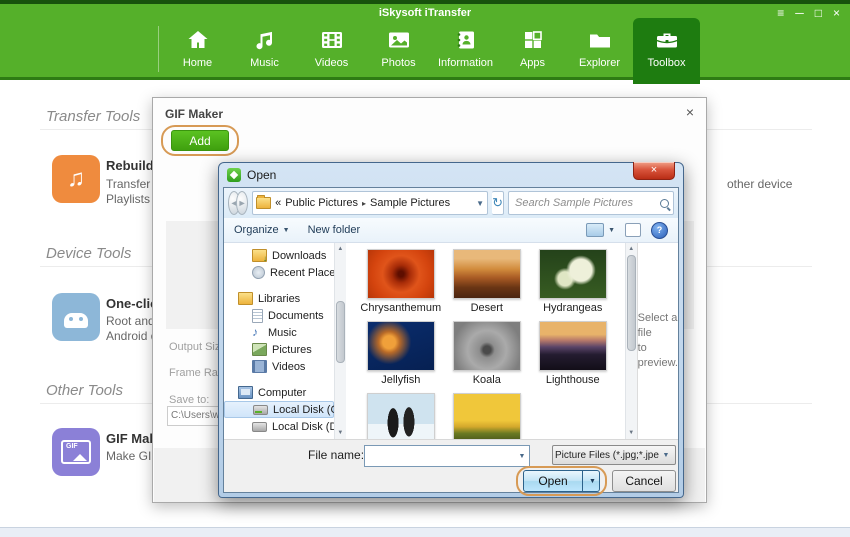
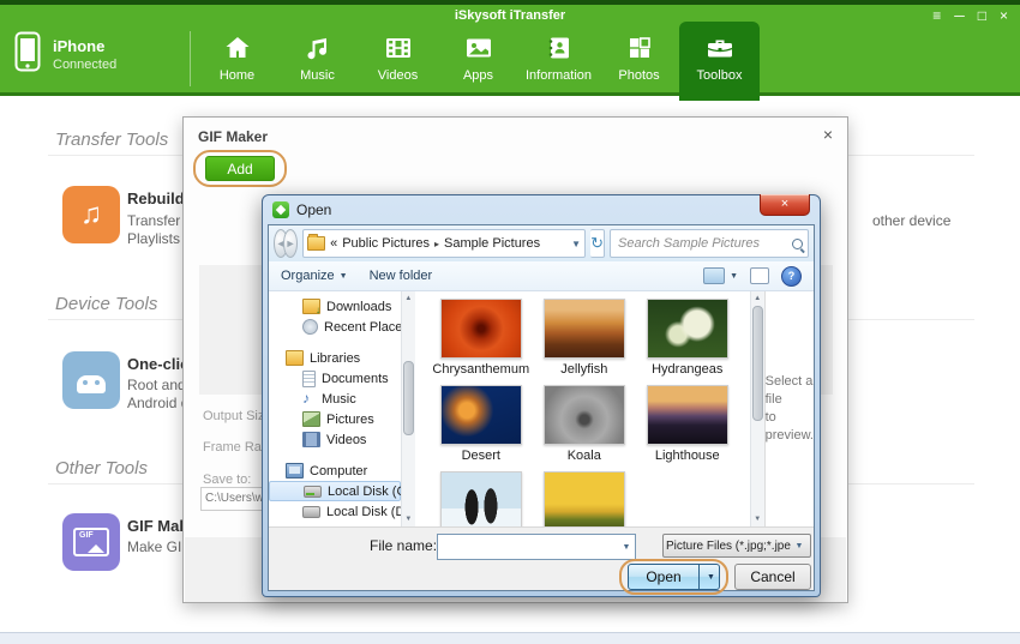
  iSkysoft iTransfer
  ≡
  ─
  □
  ×
+ iPhone
+ Connected
  Home
  Music
  Videos
- Photos
+ Apps
  Information
- Apps
+ Photos
- Explorer
  Toolbox
  Transfer Tools
  ♫
  Rebuild
  Transfer
  Playlists
  other device
  Device Tools
  One-cli
  Root an
  Android
  Other Tools
  GIF Ma
  Make GI
  GIF Maker
  ×
  Add
  Output Si
  Frame Ra
  Save to:
  C:\Users\w
  Open
  ×
  ◄
  ►
  «
  Public Pictures
  ▸
  Sample Pictures
  ▼
  ↻
  Search Sample Pictures
  Organize
  New folder
  ?
  Downloads
  Recent Place
  Libraries
  Documents
  ♪
  Music
  Pictures
  Videos
  Computer
  Local Disk (
  Local Disk (
  Chrysanthemum
- Desert
+ Jellyfish
  Hydrangeas
- Jellyfish
+ Desert
  Koala
  Lighthouse
  Select a file
  to preview.
  File name:
  Picture Files (*.jpg;*.jpe
  Open
  Cancel
